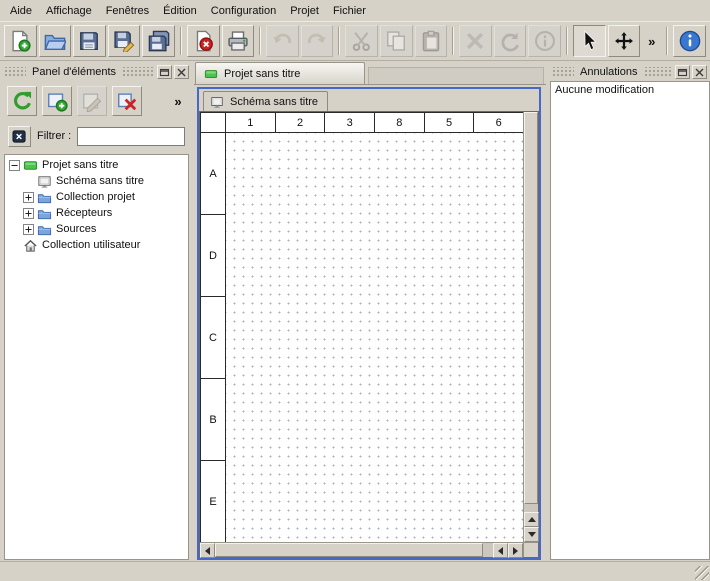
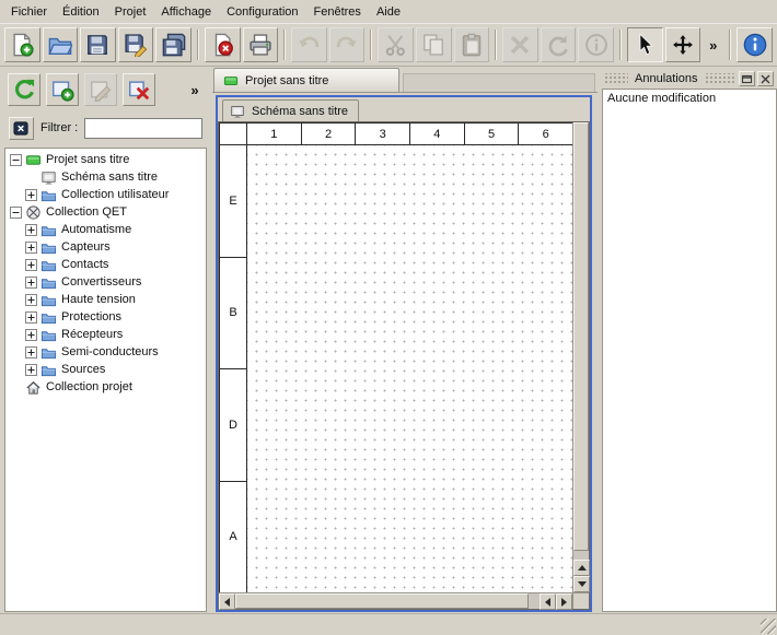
- Aide
+ Fichier
- Affichage
+ Édition
- Fenêtres
+ Projet
- Édition
+ Affichage
  Configuration
- Projet
+ Fenêtres
- Fichier
+ Aide
  »
- Panel d'éléments
  »
  Filtrer :
  Projet sans titre
  Schéma sans titre
- Collection projet
+ Collection utilisateur
+ Collection QET
+ Automatisme
+ Capteurs
+ Contacts
+ Convertisseurs
+ Haute tension
+ Protections
  Récepteurs
+ Semi-conducteurs
  Sources
- Collection utilisateur
+ Collection projet
  Projet sans titre
  Schéma sans titre
  1
  2
  3
- 8
+ 4
  5
  6
- A
+ E
- D
+ B
- C
- B
+ D
- E
+ A
  Annulations
  Aucune modification
